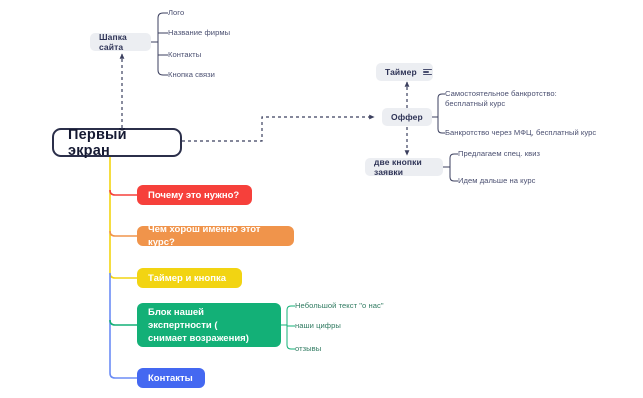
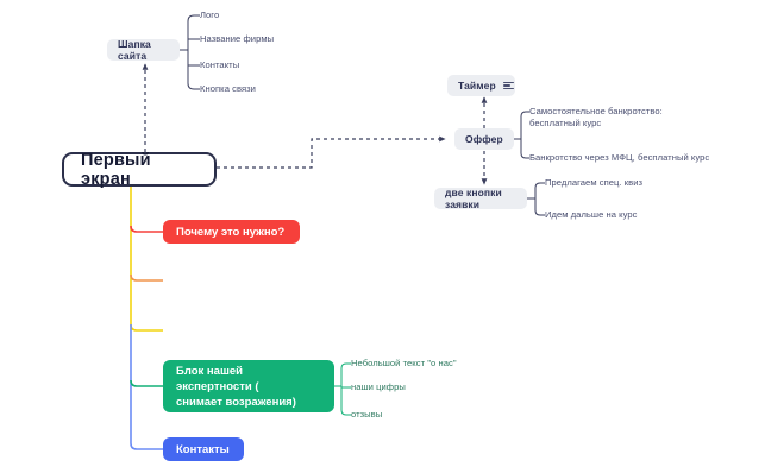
  Первый экран
  Шапка сайта
  Лого
  Название фирмы
  Контакты
  Кнопка связи
  Таймер
  Оффер
  Самостоятельное банкротство:
  бесплатный курс
  Банкротство через МФЦ, бесплатный курс
  две кнопки заявки
  Предлагаем спец. квиз
  Идем дальше на курс
  Почему это нужно?
- Чем хорош именно этот курс?
- Таймер и кнопка
  Блок нашей экспертности (
  снимает возражения)
  Контакты
  Небольшой текст "о нас"
  наши цифры
  отзывы
